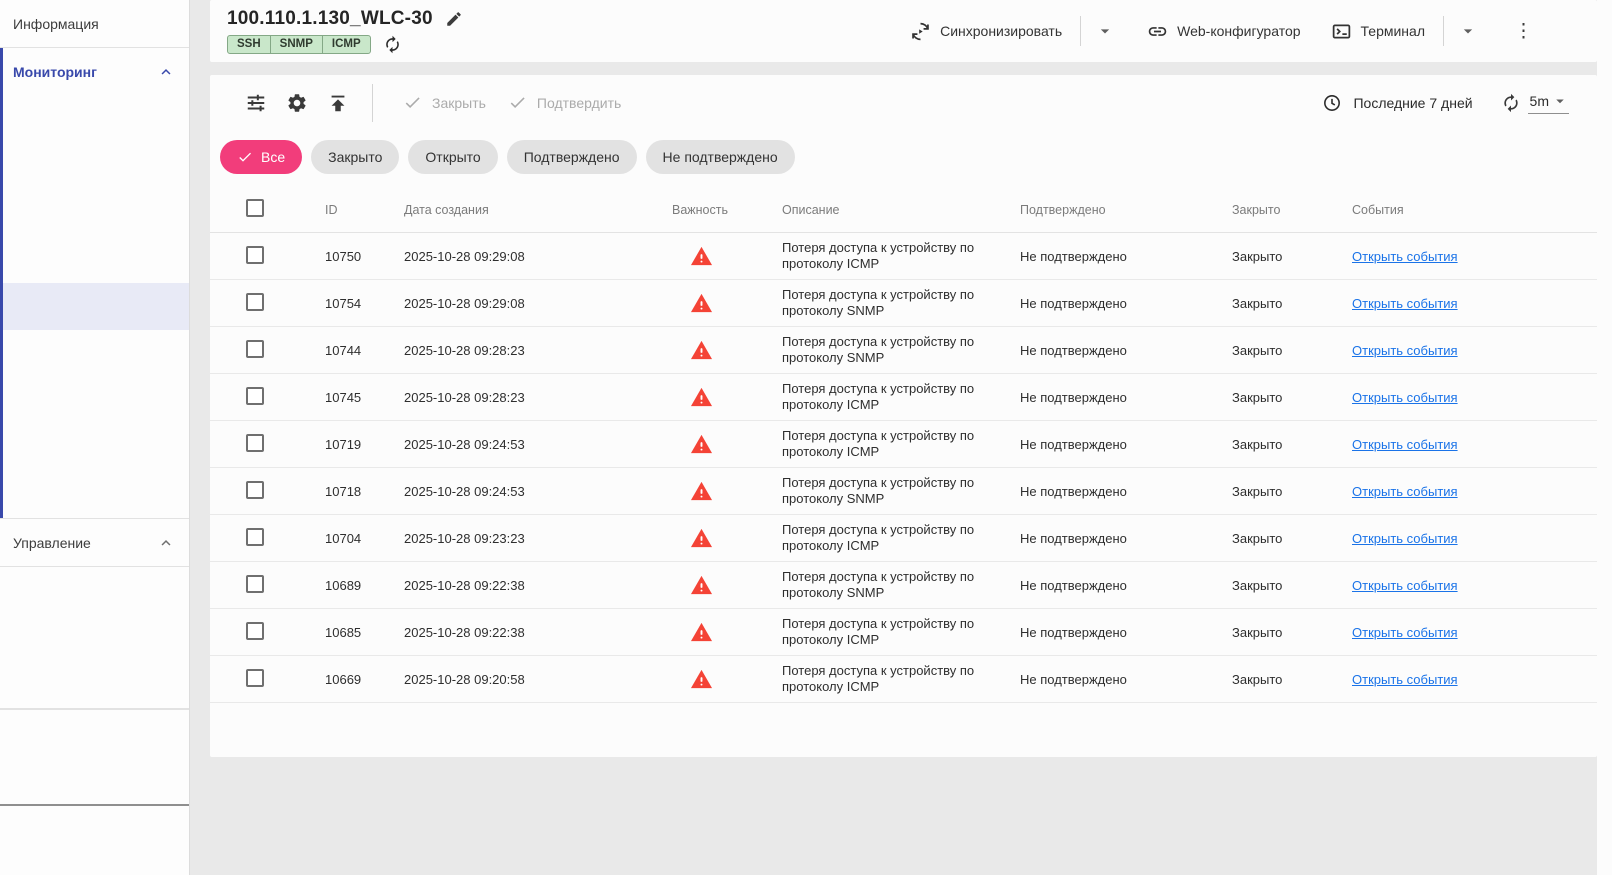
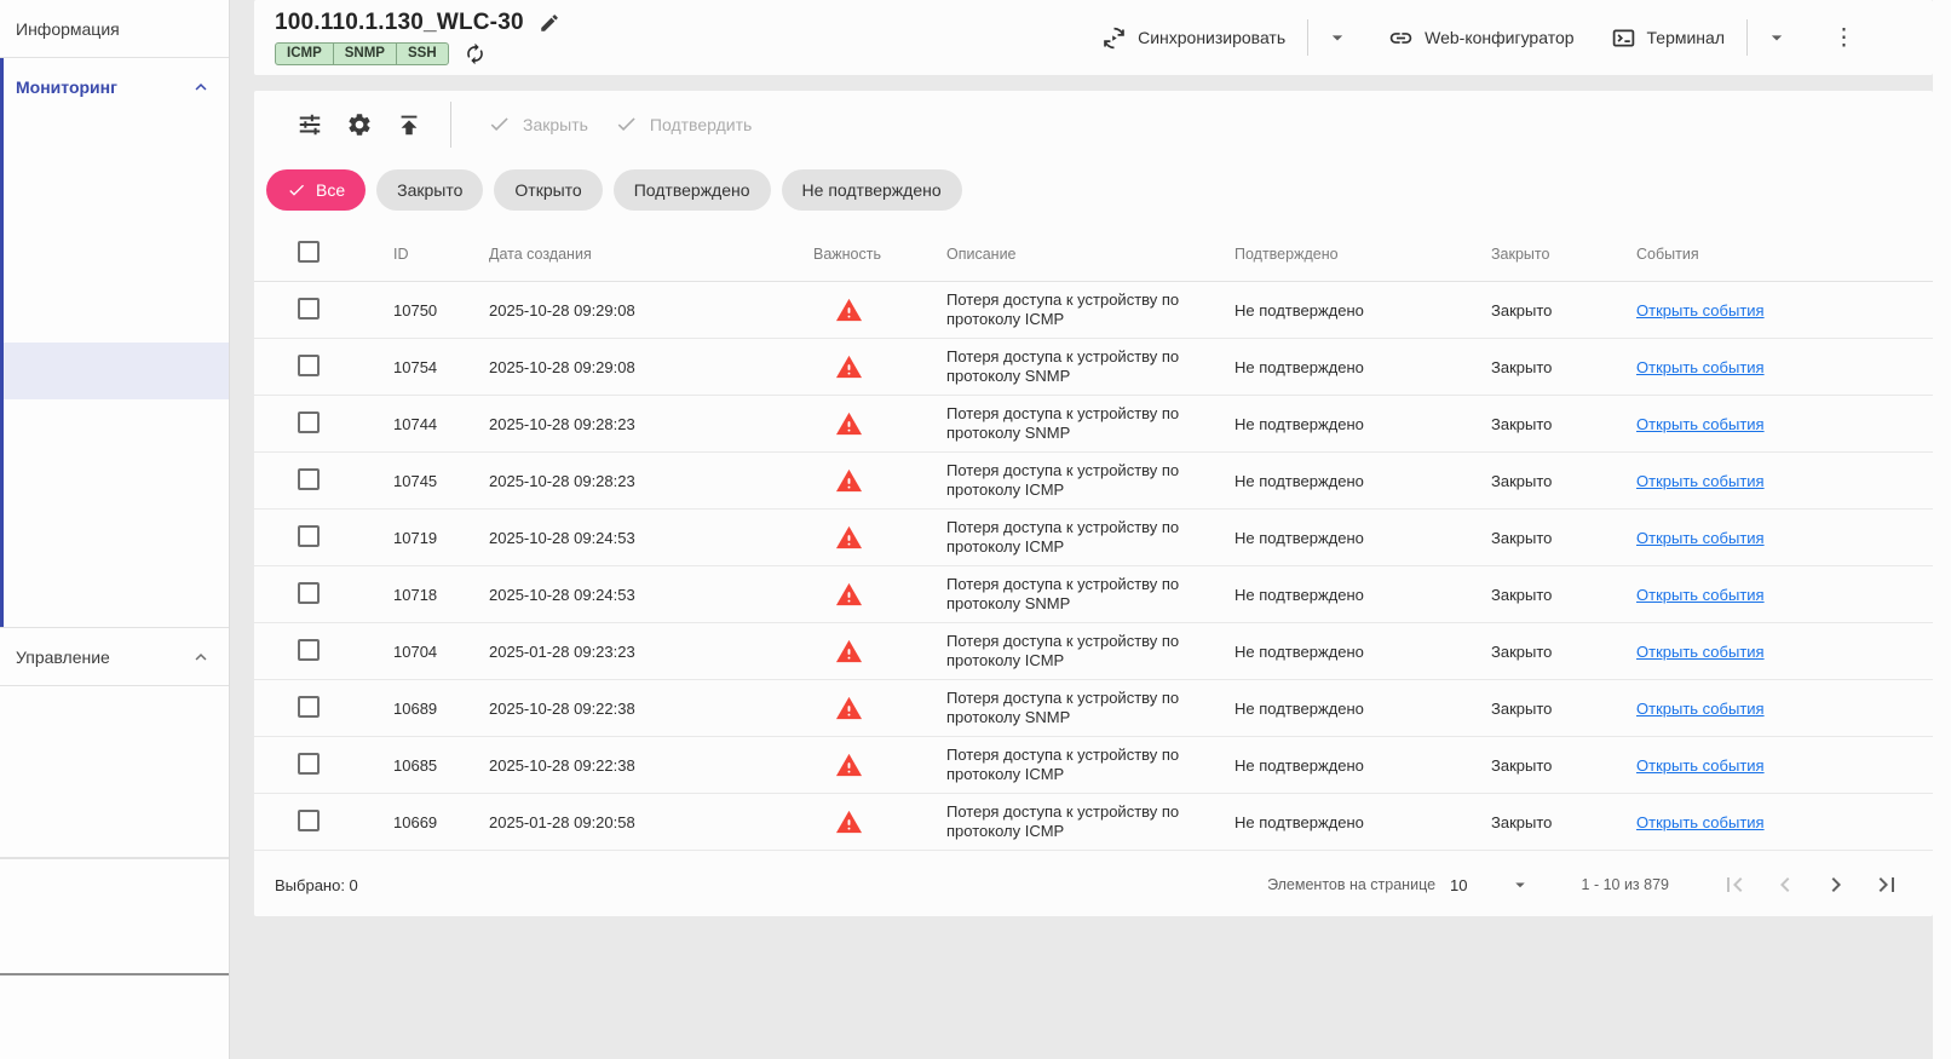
  Информация
  Мониторинг
  Управление
  100.110.1.130_WLC-30
- SSH
+ ICMP
  SNMP
- ICMP
+ SSH
  Синхронизировать
  Web-конфигуратор
  Терминал
  ⋮
  Закрыть
  Подтвердить
- Последние 7 дней
- 5m
  Все
  Закрыто
  Открыто
  Подтверждено
  Не подтверждено
  ID
  Дата создания
  Важность
  Описание
  Подтверждено
  Закрыто
  События
  10750
  2025-10-28 09:29:08
  Потеря доступа к устройству по протоколу ICMP
  Не подтверждено
  Закрыто
  Открыть события
  10754
  2025-10-28 09:29:08
  Потеря доступа к устройству по протоколу SNMP
  Не подтверждено
  Закрыто
  Открыть события
  10744
  2025-10-28 09:28:23
  Потеря доступа к устройству по протоколу SNMP
  Не подтверждено
  Закрыто
  Открыть события
  10745
  2025-10-28 09:28:23
  Потеря доступа к устройству по протоколу ICMP
  Не подтверждено
  Закрыто
  Открыть события
  10719
  2025-10-28 09:24:53
  Потеря доступа к устройству по протоколу ICMP
  Не подтверждено
  Закрыто
  Открыть события
  10718
  2025-10-28 09:24:53
  Потеря доступа к устройству по протоколу SNMP
  Не подтверждено
  Закрыто
  Открыть события
  10704
- 2025-10-28 09:23:23
+ 2025-01-28 09:23:23
  Потеря доступа к устройству по протоколу ICMP
  Не подтверждено
  Закрыто
  Открыть события
  10689
  2025-10-28 09:22:38
  Потеря доступа к устройству по протоколу SNMP
  Не подтверждено
  Закрыто
  Открыть события
  10685
  2025-10-28 09:22:38
  Потеря доступа к устройству по протоколу ICMP
  Не подтверждено
  Закрыто
  Открыть события
  10669
- 2025-10-28 09:20:58
+ 2025-01-28 09:20:58
  Потеря доступа к устройству по протоколу ICMP
  Не подтверждено
  Закрыто
  Открыть события
+ Выбрано: 0
+ Элементов на странице
+ 10
+ 1 - 10 из 879
